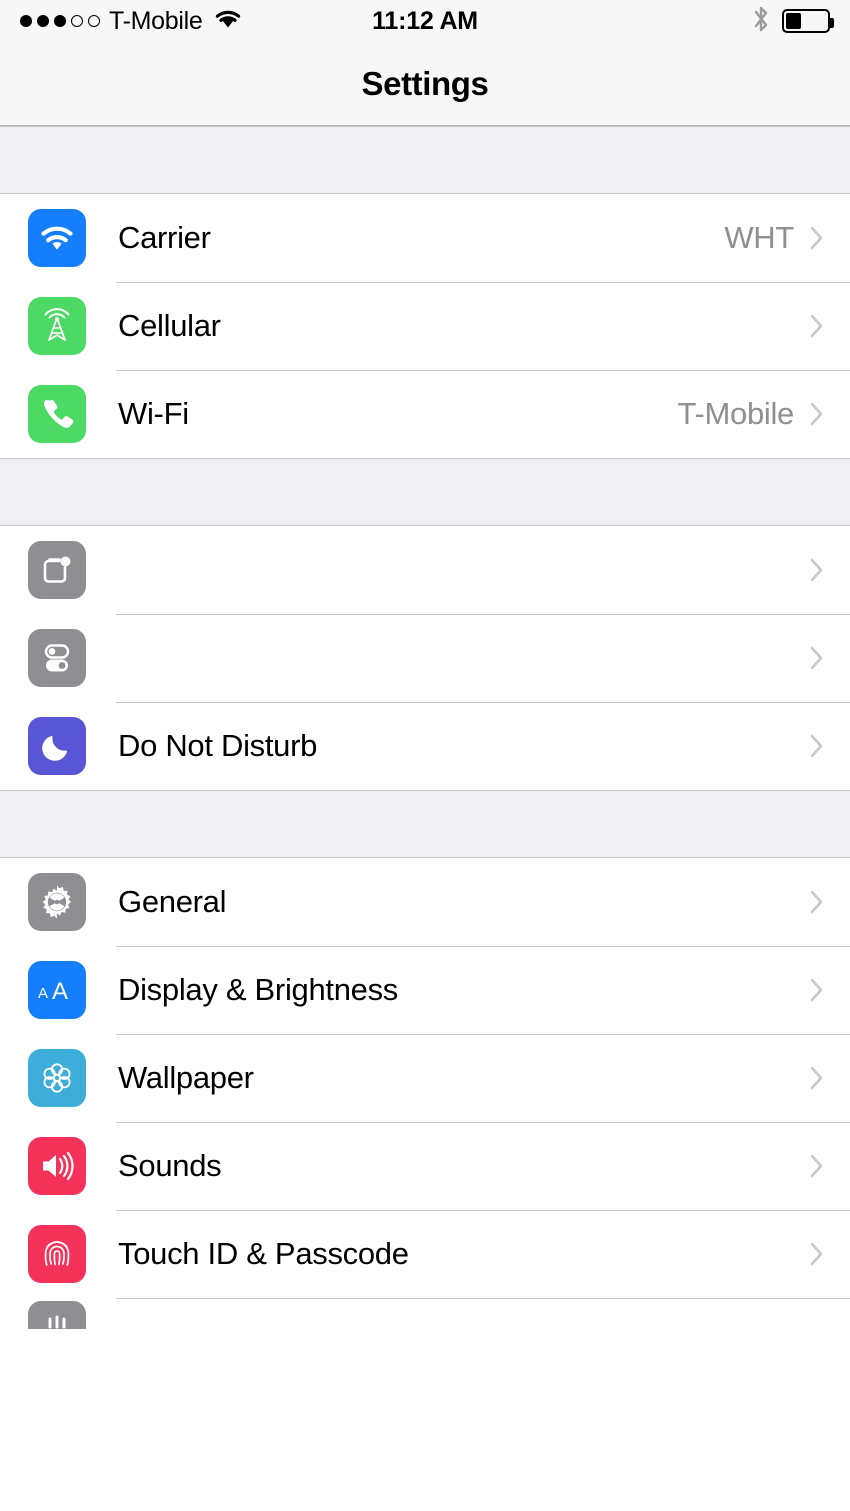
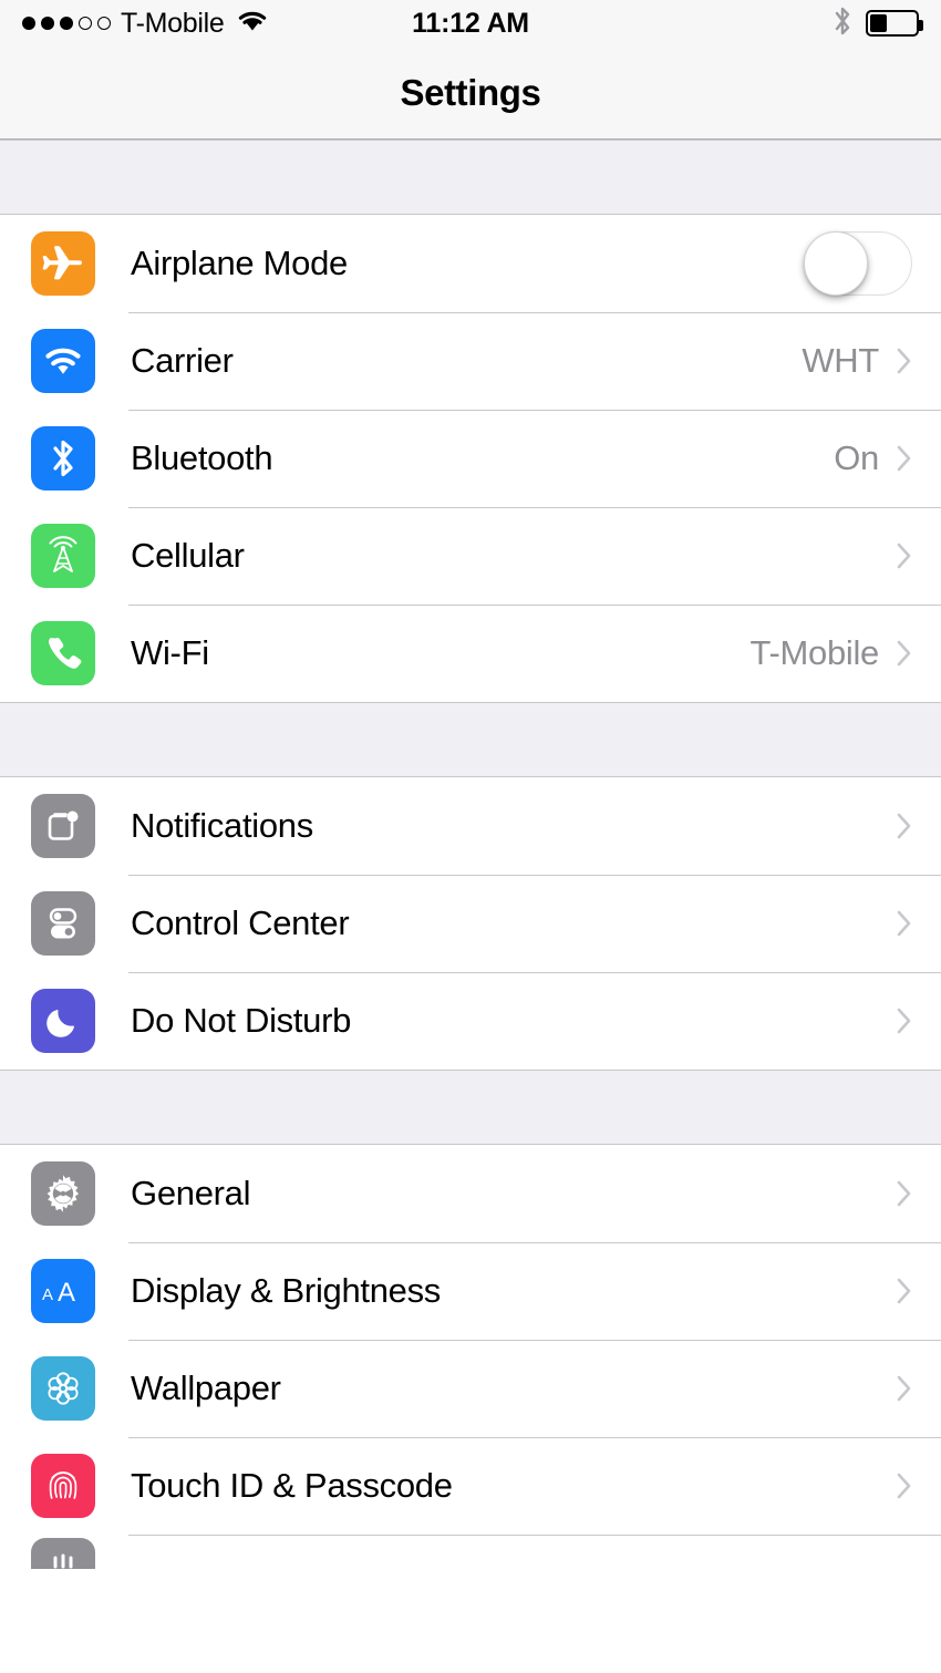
  T-Mobile
  11:12 AM
  Settings
+ Airplane Mode
  Carrier
  WHT
+ Bluetooth
+ On
  Cellular
  Wi-Fi
  T-Mobile
+ Notifications
+ Control Center
  Do Not Disturb
  General
  A
  A
  Display & Brightness
  Wallpaper
- Sounds
  Touch ID & Passcode
